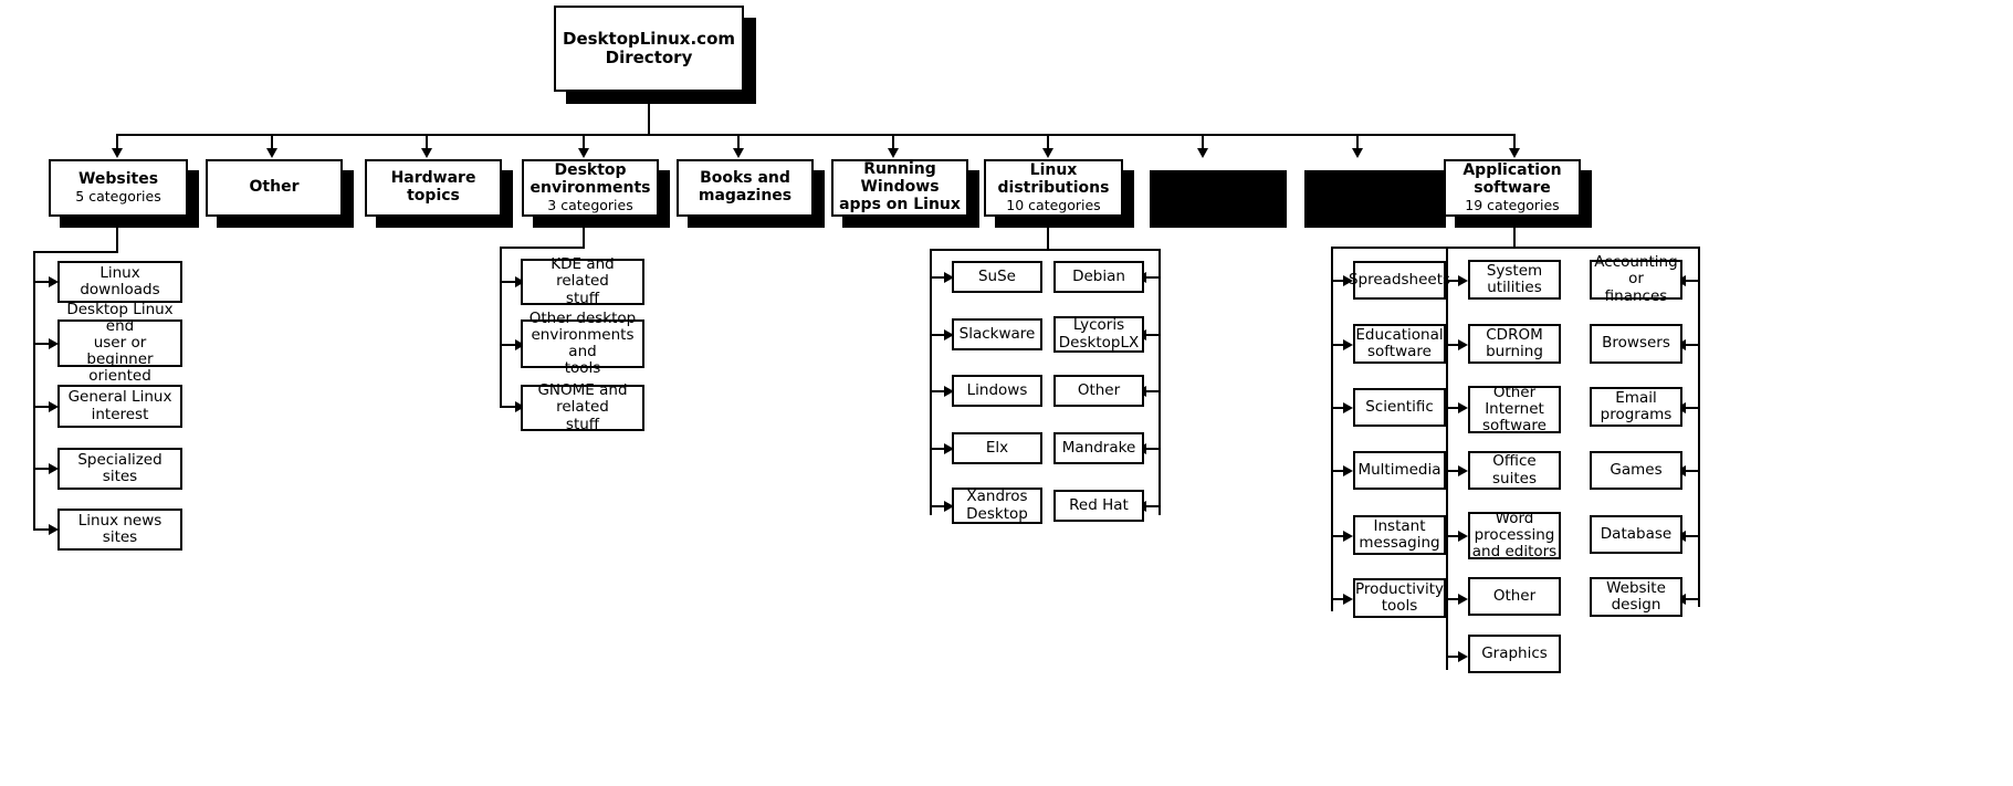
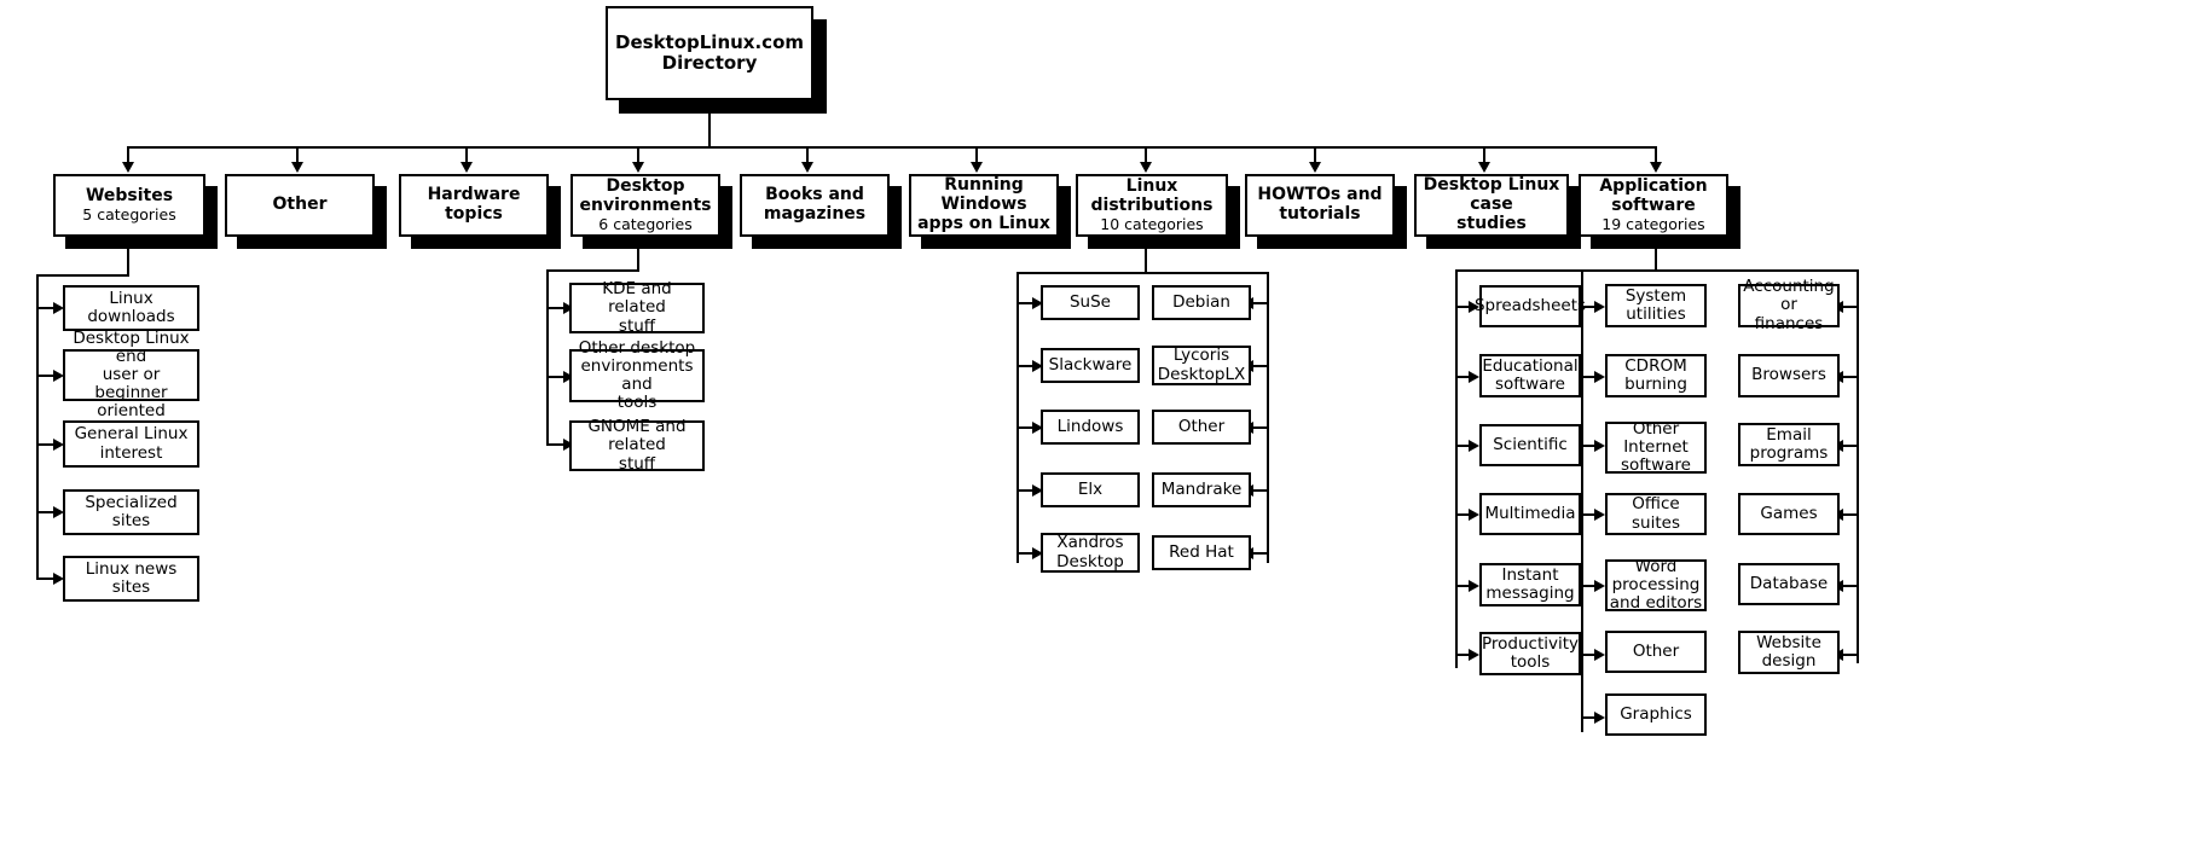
  DesktopLinux.com
  Directory
  Websites
  5 categories
  Other
  Hardware topics
  Desktop
  environments
- 3 categories
+ 6 categories
  Books and
  magazines
  Running Windows
  apps on Linux
  Linux distributions
  10 categories
+ HOWTOs and
+ tutorials
+ Desktop Linux case
+ studies
  Application
  software
  19 categories
  Linux downloads
  Desktop Linux end
  user or beginner
  oriented
  General Linux
  interest
  Specialized sites
  Linux news sites
  KDE and related
  stuff
  Other desktop
  environments and
  tools
  GNOME and related
  stuff
  SuSe
  Slackware
  Lindows
  Elx
  Xandros
  Desktop
  Debian
  Lycoris
  DesktopLX
  Other
  Mandrake
  Red Hat
  Spreadsheets
  Educational
  software
  Scientific
  Multimedia
  Instant
  messaging
  Productivity
  tools
  System
  utilities
  CDROM
  burning
  Other
  Internet
  software
  Office suites
  Word
  processing
  and editors
  Other
  Graphics
  Accounting or
  finances
  Browsers
  Email
  programs
  Games
  Database
  Website
  design
